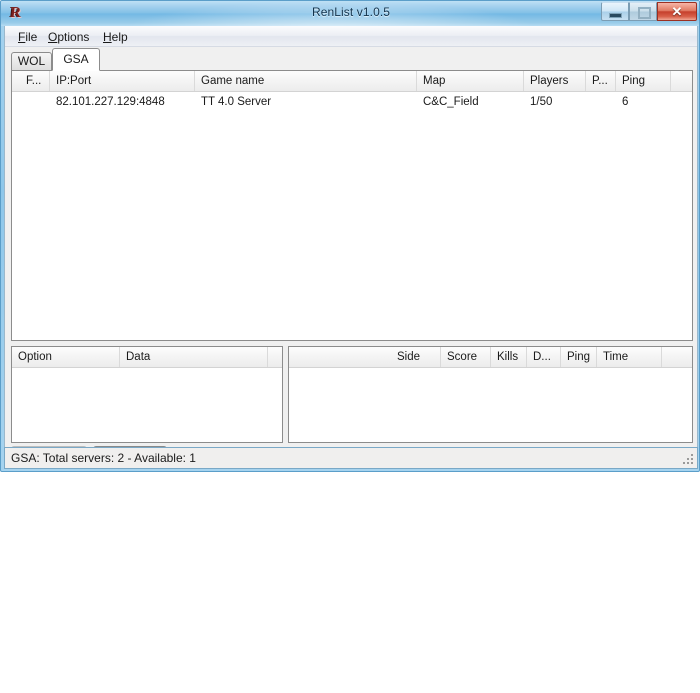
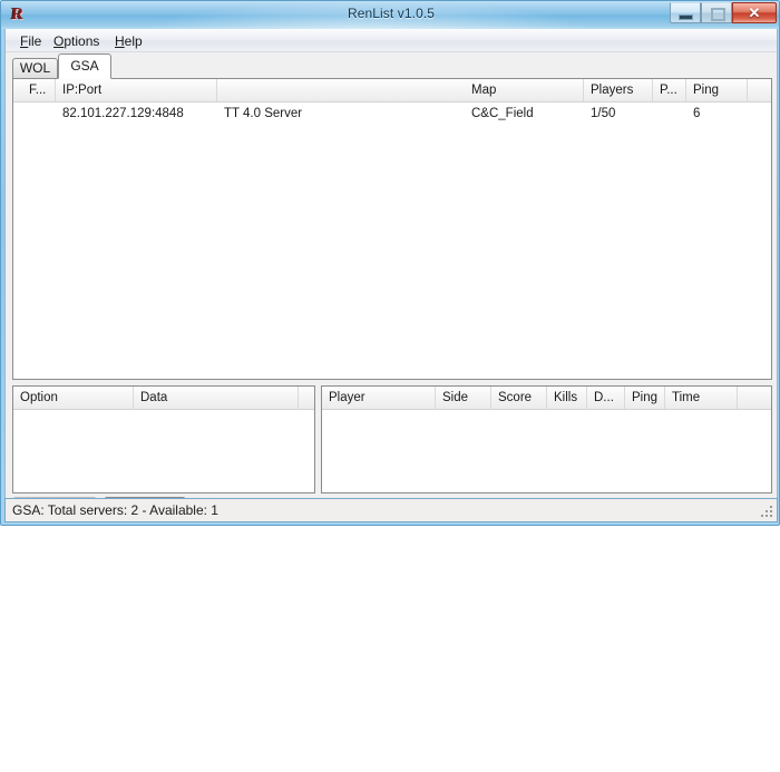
  RenList v1.0.5
  ✕
  File
  Options
  Help
  WOL
  GSA
  F...
  IP:Port
- Game name
  Map
  Players
  P...
  Ping
  82.101.227.129:4848
  TT 4.0 Server
  C&C_Field
  1/50
  6
  Option
  Data
+ Player
  Side
  Score
  Kills
  D...
  Ping
  Time
  GSA: Total servers: 2 - Available: 1
